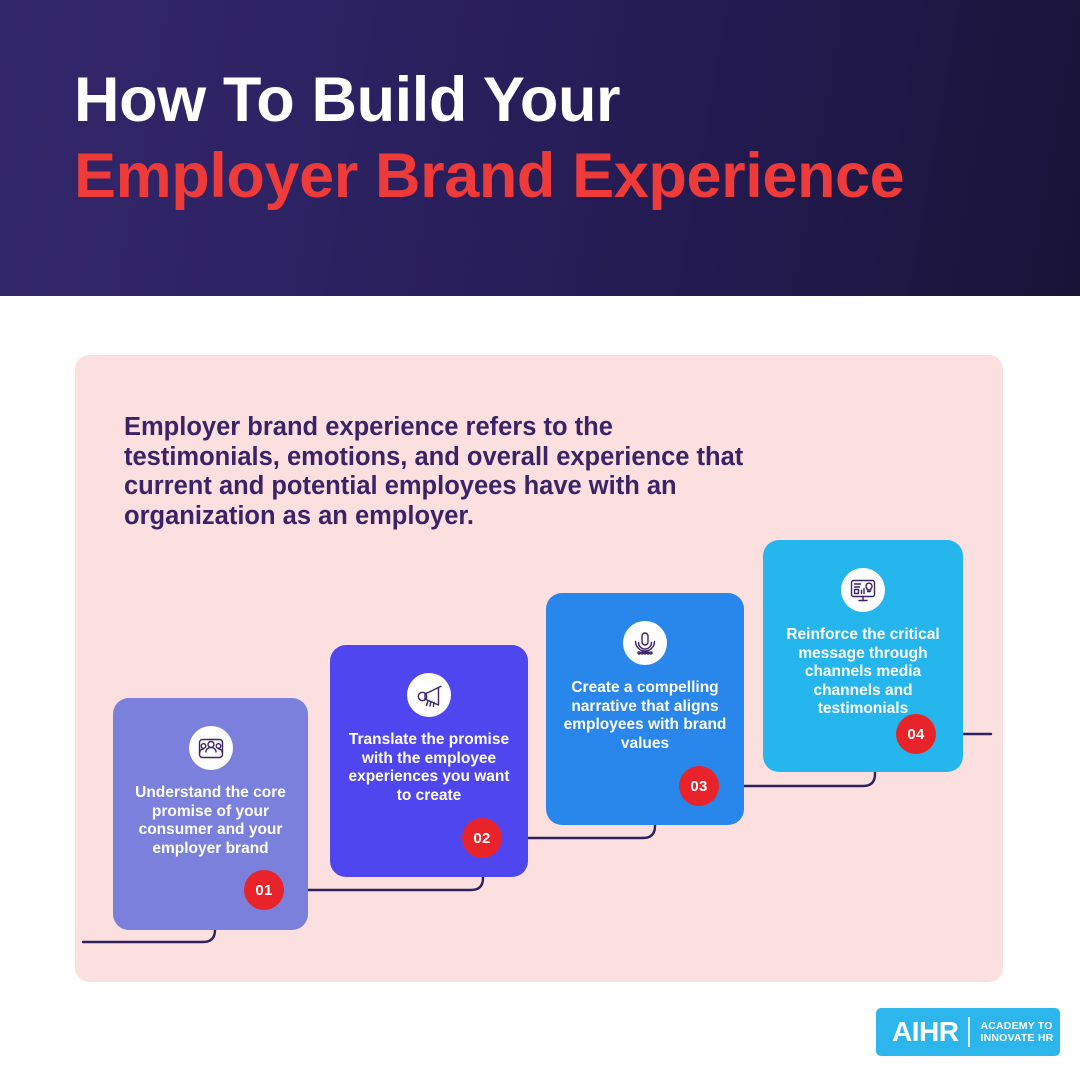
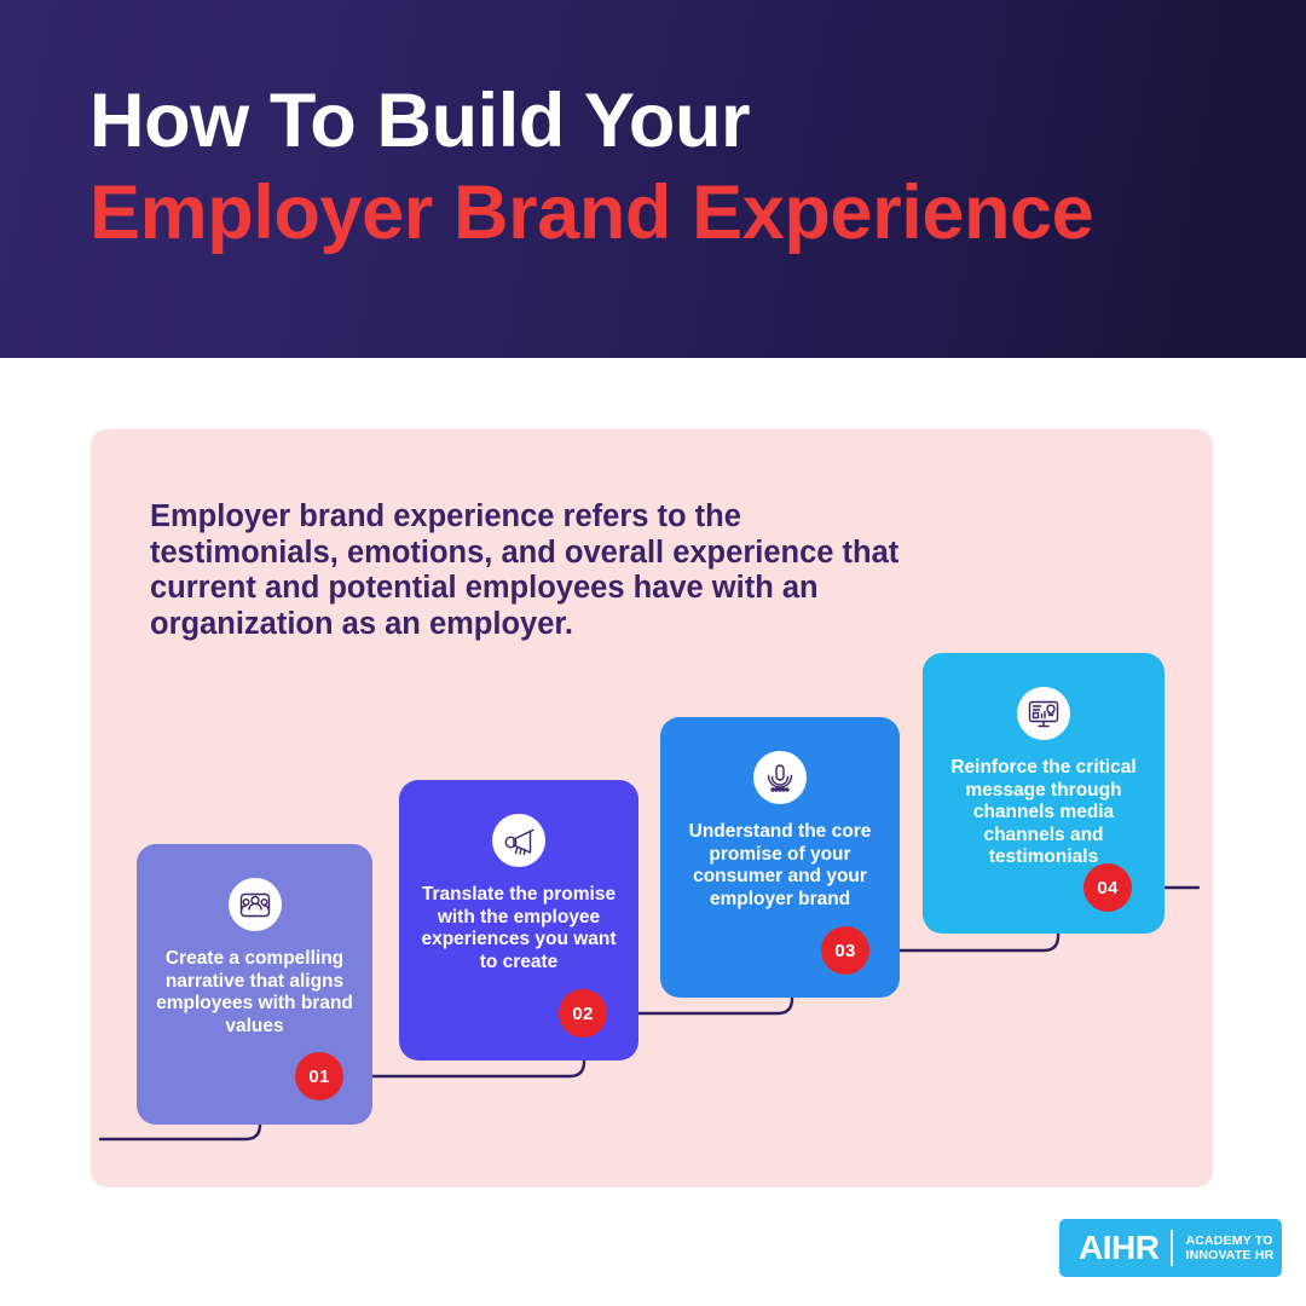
  How To Build Your
  Employer Brand Experience
  Employer brand experience refers to the testimonials, emotions, and overall experience that current and potential employees have with an organization as an employer.
- Understand the core promise of your consumer and your employer brand
+ Create a compelling narrative that aligns employees with brand values
  01
  Translate the promise with the employee experiences you want to create
  02
- Create a compelling narrative that aligns employees with brand values
+ Understand the core promise of your consumer and your employer brand
  03
  Reinforce the critical message through channels media channels and testimonials
  04
  AIHR
  ACADEMY TO
  INNOVATE HR
